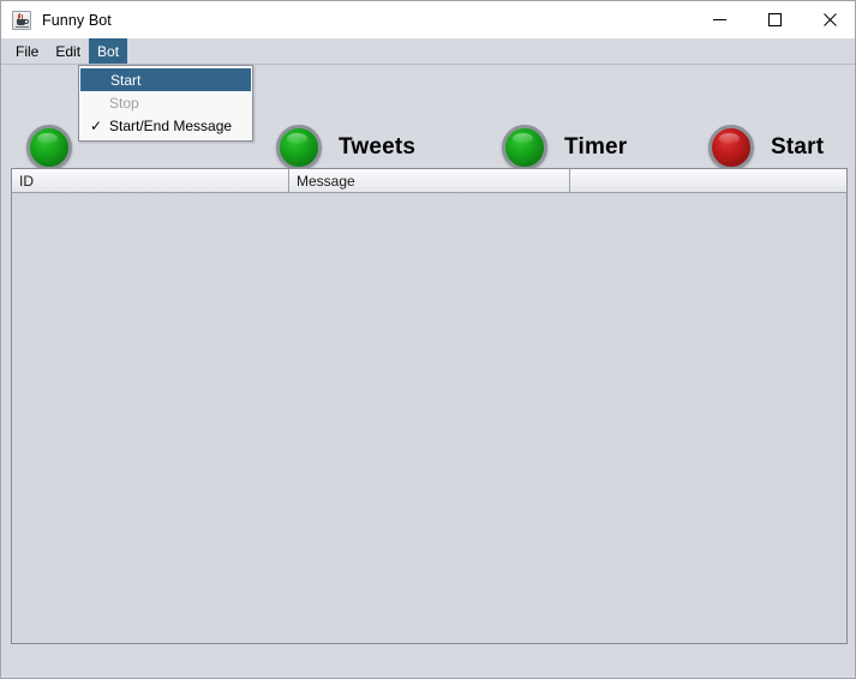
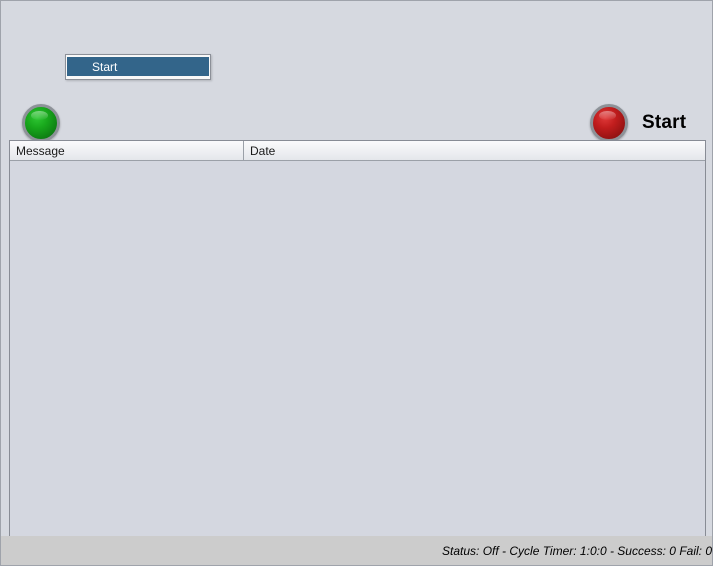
- Funny Bot
- File
- Edit
- Bot
- Tweets
- Timer
  Start
  Start
- Stop
- ✓
- Start/End Message
- ID
  Message
+ Date
+ Status: Off - Cycle Timer: 1:0:0 - Success: 0 Fail: 0
